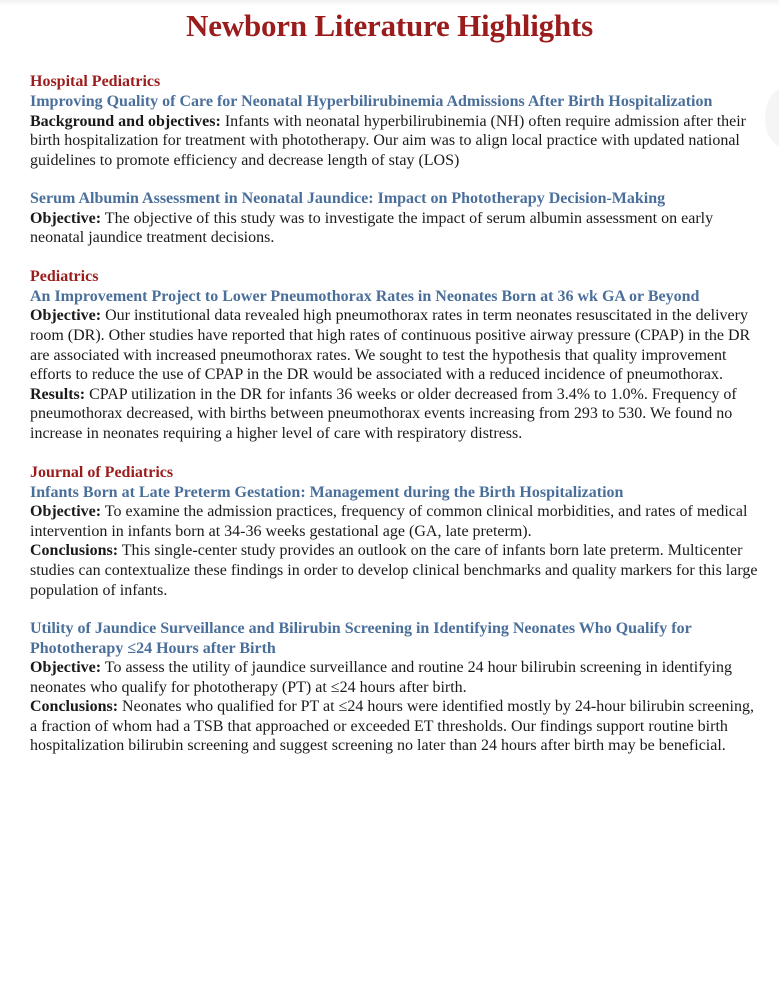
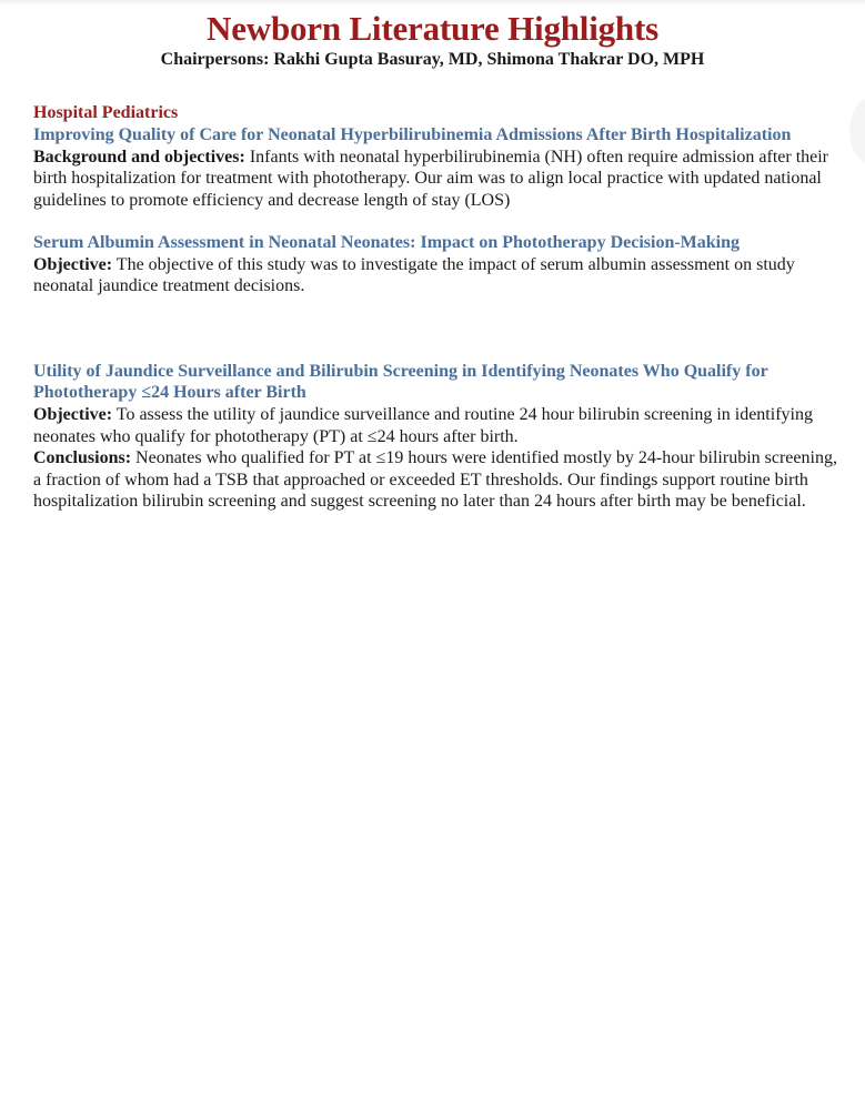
  Newborn Literature Highlights
+ Chairpersons: Rakhi Gupta Basuray, MD, Shimona Thakrar DO, MPH
  Hospital Pediatrics
  Improving Quality of Care for Neonatal Hyperbilirubinemia Admissions After Birth Hospitalization
  Background and objectives: Infants with neonatal hyperbilirubinemia (NH) often require admission after their birth hospitalization for treatment with phototherapy. Our aim was to align local practice with updated national guidelines to promote efficiency and decrease length of stay (LOS)
- Serum Albumin Assessment in Neonatal Jaundice: Impact on Phototherapy Decision-Making
+ Serum Albumin Assessment in Neonatal Neonates: Impact on Phototherapy Decision-Making
- Objective: The objective of this study was to investigate the impact of serum albumin assessment on early neonatal jaundice treatment decisions.
+ Objective: The objective of this study was to investigate the impact of serum albumin assessment on study neonatal jaundice treatment decisions.
- Pediatrics
- An Improvement Project to Lower Pneumothorax Rates in Neonates Born at 36 wk GA or Beyond
- Objective: Our institutional data revealed high pneumothorax rates in term neonates resuscitated in the delivery room (DR). Other studies have reported that high rates of continuous positive airway pressure (CPAP) in the DR are associated with increased pneumothorax rates. We sought to test the hypothesis that quality improvement efforts to reduce the use of CPAP in the DR would be associated with a reduced incidence of pneumothorax.
- Results: CPAP utilization in the DR for infants 36 weeks or older decreased from 3.4% to 1.0%. Frequency of pneumothorax decreased, with births between pneumothorax events increasing from 293 to 530. We found no increase in neonates requiring a higher level of care with respiratory distress.
- Journal of Pediatrics
- Infants Born at Late Preterm Gestation: Management during the Birth Hospitalization
- Objective: To examine the admission practices, frequency of common clinical morbidities, and rates of medical intervention in infants born at 34-36 weeks gestational age (GA, late preterm).
- Conclusions: This single-center study provides an outlook on the care of infants born late preterm. Multicenter studies can contextualize these findings in order to develop clinical benchmarks and quality markers for this large population of infants.
  Utility of Jaundice Surveillance and Bilirubin Screening in Identifying Neonates Who Qualify for Phototherapy ≤24 Hours after Birth
  Objective: To assess the utility of jaundice surveillance and routine 24 hour bilirubin screening in identifying neonates who qualify for phototherapy (PT) at ≤24 hours after birth.
- Conclusions: Neonates who qualified for PT at ≤24 hours were identified mostly by 24-hour bilirubin screening, a fraction of whom had a TSB that approached or exceeded ET thresholds. Our findings support routine birth hospitalization bilirubin screening and suggest screening no later than 24 hours after birth may be beneficial.
+ Conclusions: Neonates who qualified for PT at ≤19 hours were identified mostly by 24-hour bilirubin screening, a fraction of whom had a TSB that approached or exceeded ET thresholds. Our findings support routine birth hospitalization bilirubin screening and suggest screening no later than 24 hours after birth may be beneficial.
